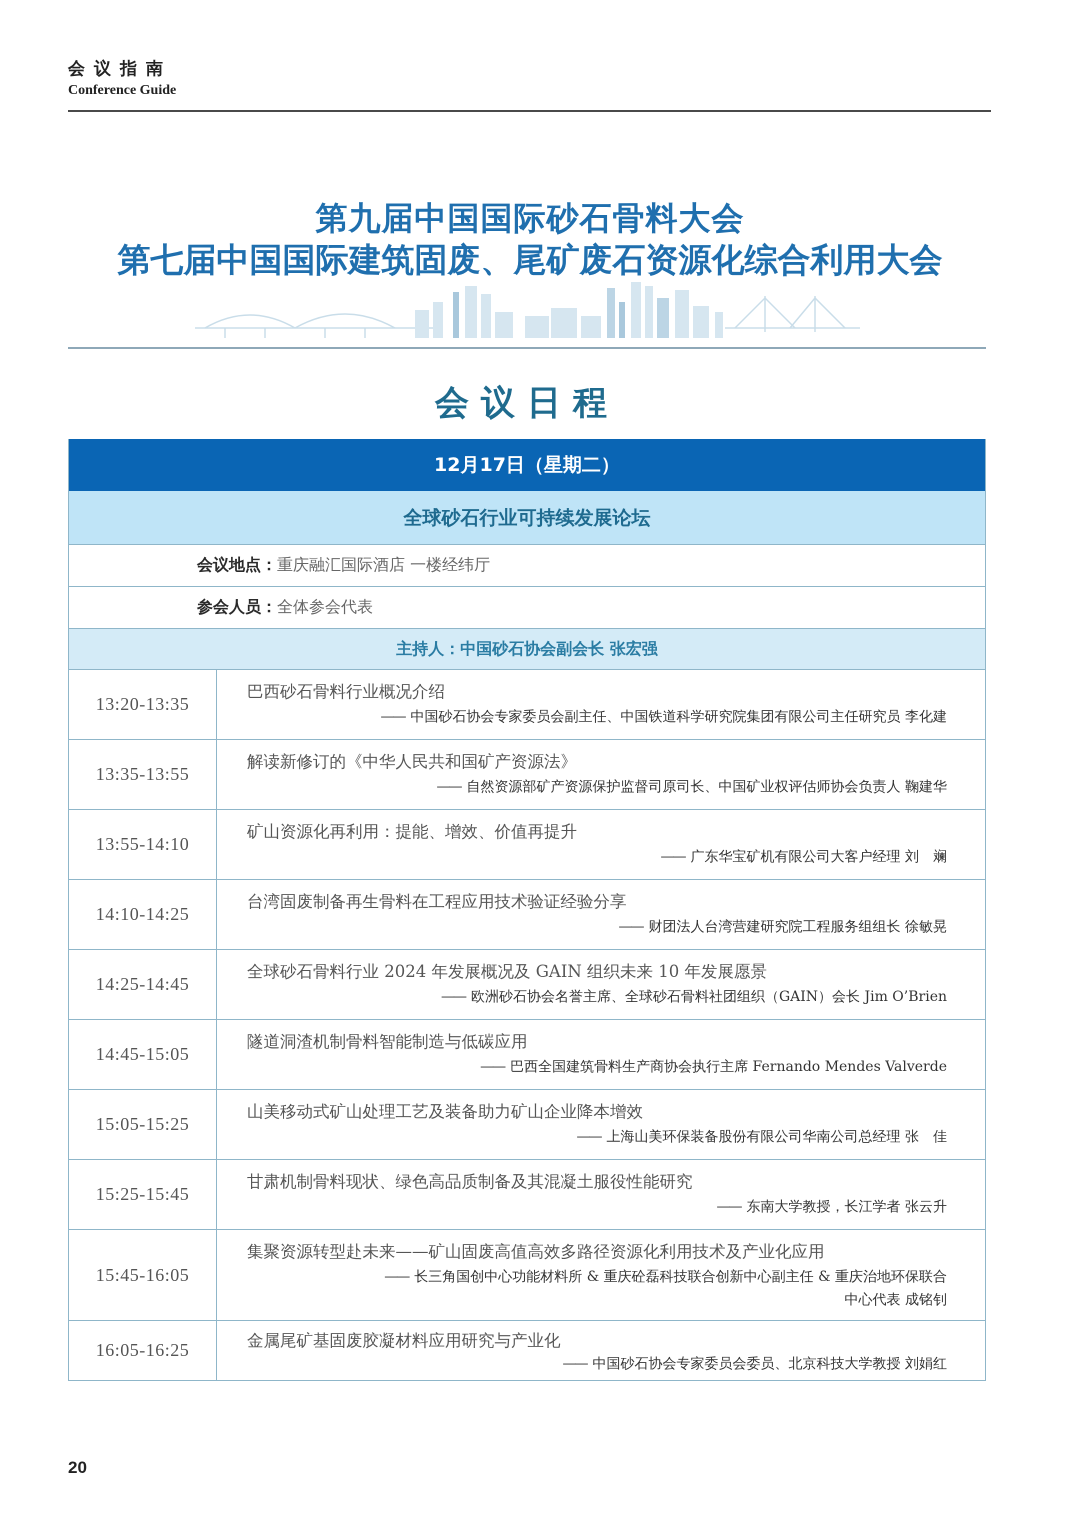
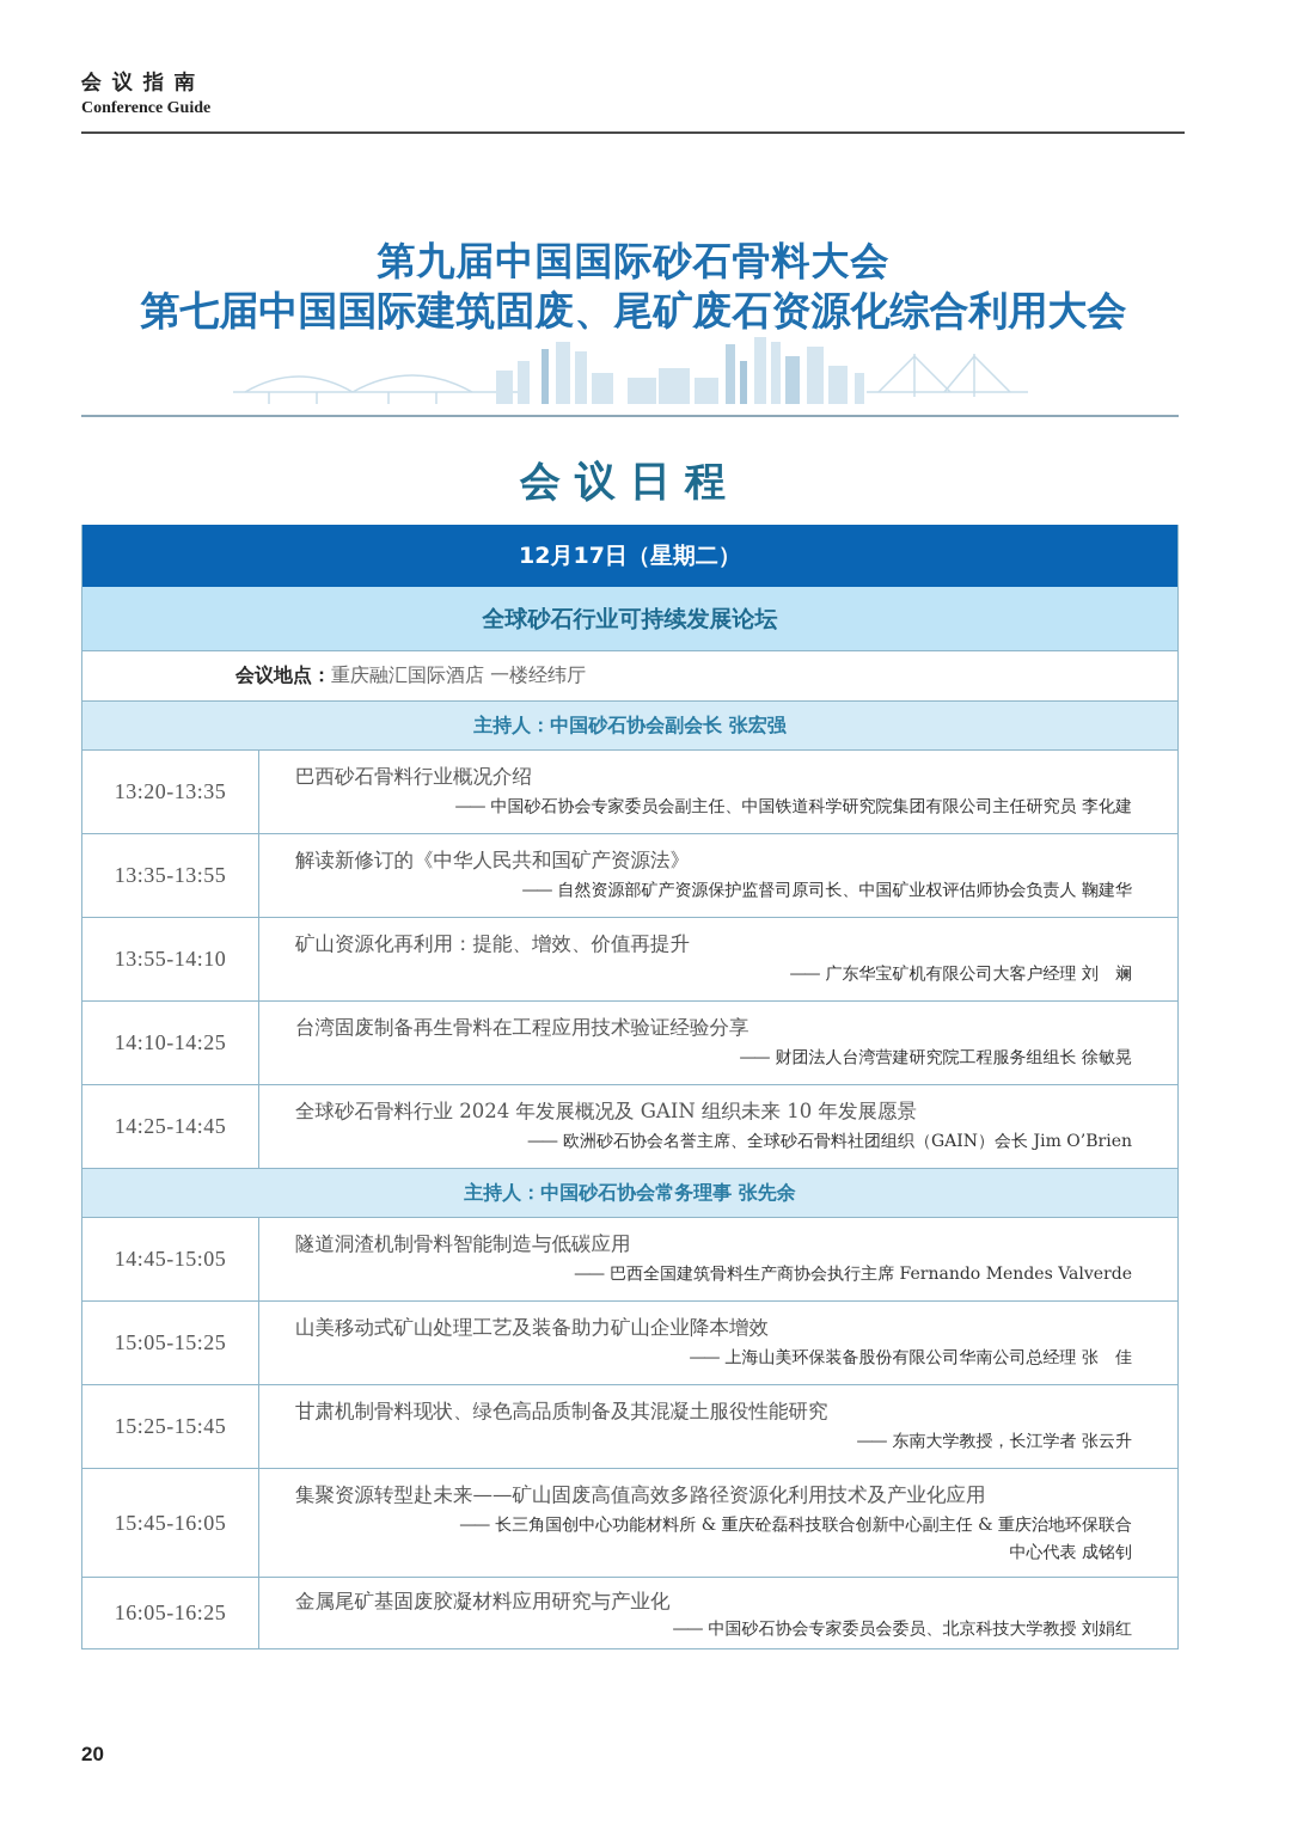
  会议指南
  Conference Guide
  第九届中国国际砂石骨料大会
  第七届中国国际建筑固废、尾矿废石资源化综合利用大会
  会议日程
  12月17日（星期二）
  全球砂石行业可持续发展论坛
  会议地点：
  重庆融汇国际酒店 一楼经纬厅
- 参会人员：
- 全体参会代表
  主持人：中国砂石协会副会长 张宏强
  13:20-13:35
  巴西砂石骨料行业概况介绍
  —— 中国砂石协会专家委员会副主任、中国铁道科学研究院集团有限公司主任研究员 李化建
  13:35-13:55
  解读新修订的《中华人民共和国矿产资源法》
  —— 自然资源部矿产资源保护监督司原司长、中国矿业权评估师协会负责人 鞠建华
  13:55-14:10
  矿山资源化再利用：提能、增效、价值再提升
  —— 广东华宝矿机有限公司大客户经理 刘 斓
  14:10-14:25
  台湾固废制备再生骨料在工程应用技术验证经验分享
  —— 财团法人台湾营建研究院工程服务组组长 徐敏晃
  14:25-14:45
  全球砂石骨料行业 2024 年发展概况及 GAIN 组织未来 10 年发展愿景
  —— 欧洲砂石协会名誉主席、全球砂石骨料社团组织（GAIN）会长 Jim O’Brien
+ 主持人：中国砂石协会常务理事 张先余
  14:45-15:05
  隧道洞渣机制骨料智能制造与低碳应用
  —— 巴西全国建筑骨料生产商协会执行主席 Fernando Mendes Valverde
  15:05-15:25
  山美移动式矿山处理工艺及装备助力矿山企业降本增效
  —— 上海山美环保装备股份有限公司华南公司总经理 张 佳
  15:25-15:45
  甘肃机制骨料现状、绿色高品质制备及其混凝土服役性能研究
  —— 东南大学教授，长江学者 张云升
  15:45-16:05
  集聚资源转型赴未来——矿山固废高值高效多路径资源化利用技术及产业化应用
  —— 长三角国创中心功能材料所 & 重庆砼磊科技联合创新中心副主任 & 重庆治地环保联合
  中心代表 成铭钊
  16:05-16:25
  金属尾矿基固废胶凝材料应用研究与产业化
  —— 中国砂石协会专家委员会委员、北京科技大学教授 刘娟红
  20
